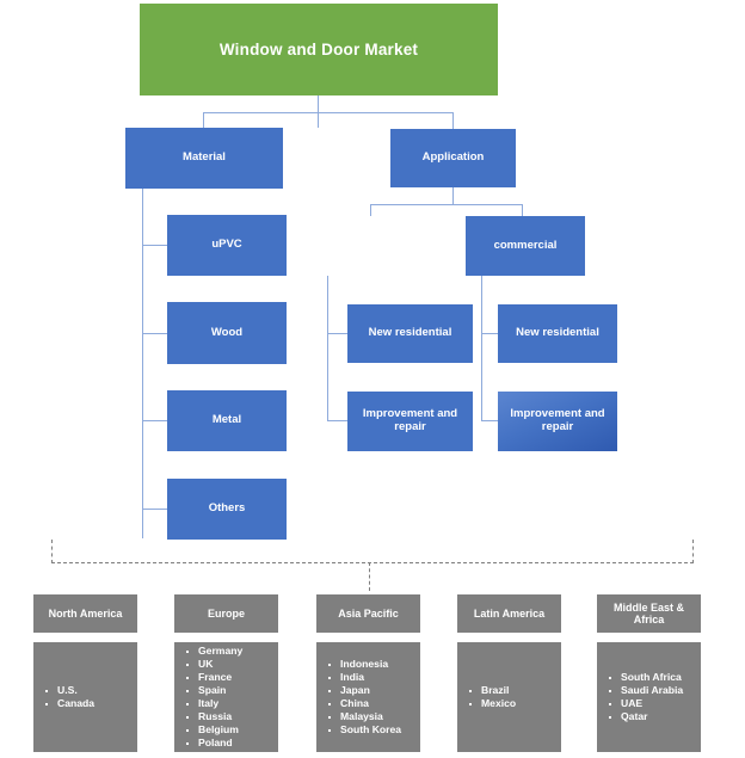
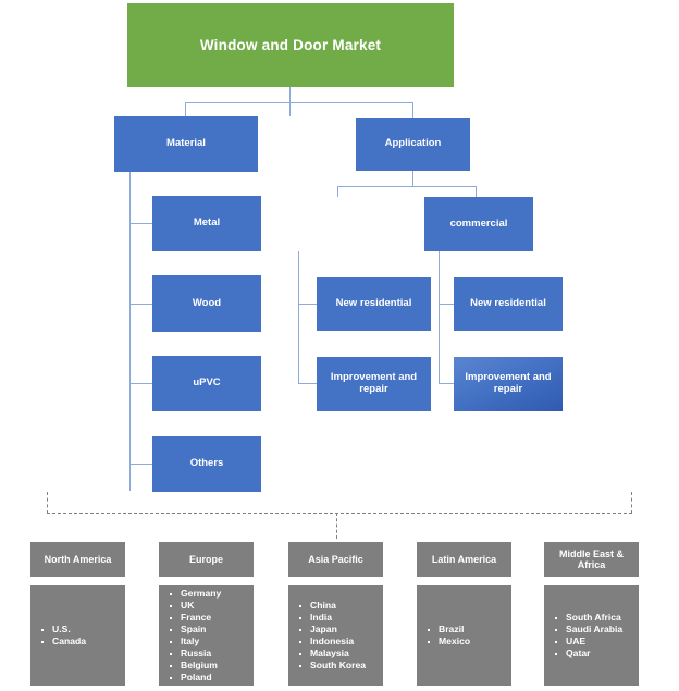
  Window and Door Market
  Material
  Application
- uPVC
+ Metal
  Wood
- Metal
+ uPVC
  Others
  commercial
  New residential
  Improvement and repair
  New residential
  Improvement and repair
  North America
  Europe
  Asia Pacific
  Latin America
  Middle East & Africa
  U.S.
  Canada
  Germany
  UK
  France
  Spain
  Italy
  Russia
  Belgium
  Poland
- Indonesia
+ China
  India
  Japan
- China
+ Indonesia
  Malaysia
  South Korea
  Brazil
  Mexico
  South Africa
  Saudi Arabia
  UAE
  Qatar
